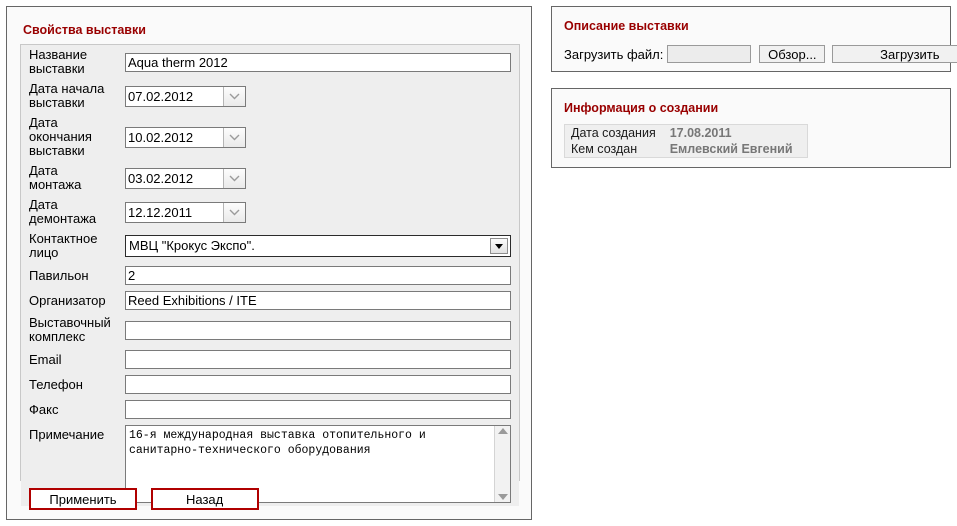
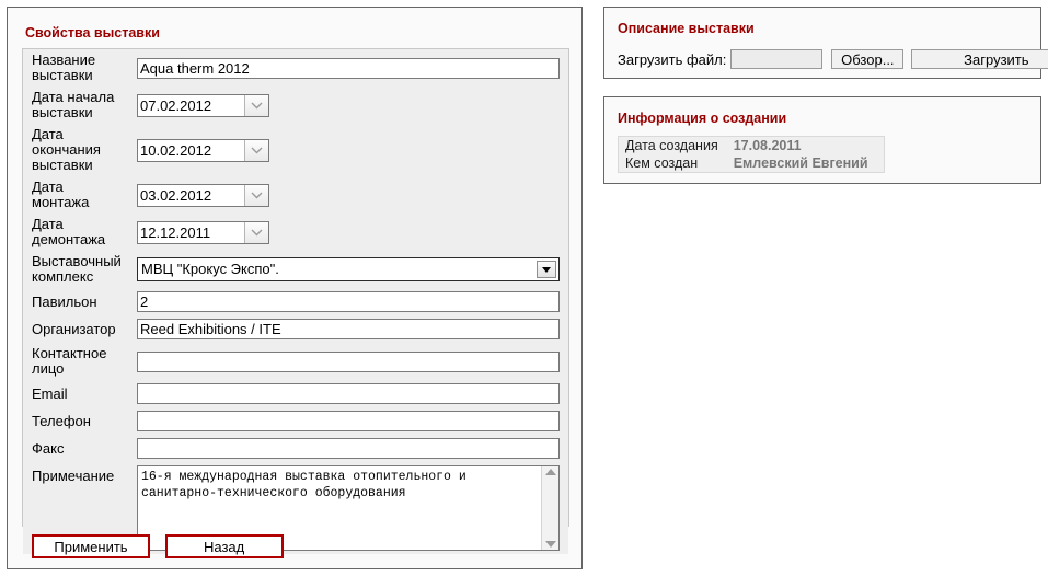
  Свойства выставки
  Название выставки	Aqua therm 2012
  Дата начала выставки	07.02.2012
  Дата окончания выставки	10.02.2012
  Дата монтажа	03.02.2012
  Дата демонтажа	12.12.2011
- Контактное лицо	МВЦ "Крокус Экспо".
+ Выставочный комплекс	МВЦ "Крокус Экспо".
  Павильон	2
  Организатор	Reed Exhibitions / ITE
- Выставочный комплекс
+ Контактное лицо
  Email
  Телефон
  Факс
  Примечание	16-я международная выставка отопительного и санитарно-технического оборудования
  Применить Назад
  Описание выставки
  Загрузить файл:
  Обзор...
  Загрузить
  Информация о создании
  Дата создания	17.08.2011
  Кем создан	Емлевский Евгений
